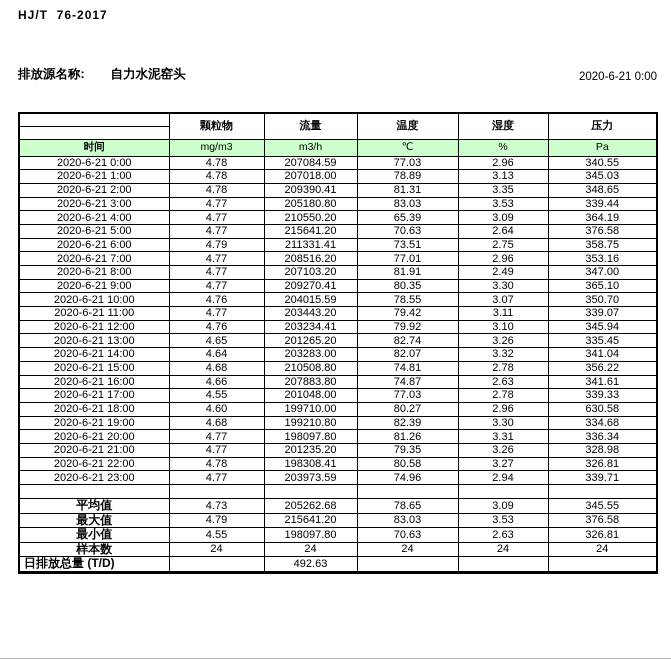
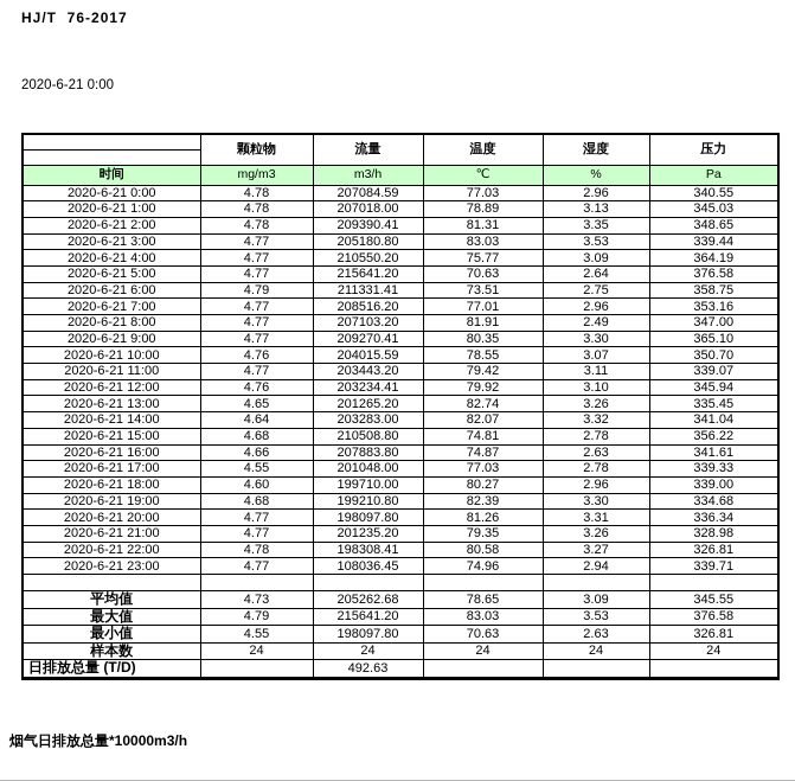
  HJ/T 76-2017
- 排放源名称: 自力水泥窑头
  2020-6-21 0:00
  	颗粒物	流量	温度	湿度	压力
  时间	mg/m3	m3/h	℃	%	Pa
  2020-6-21 0:00	4.78	207084.59	77.03	2.96	340.55
  2020-6-21 1:00	4.78	207018.00	78.89	3.13	345.03
  2020-6-21 2:00	4.78	209390.41	81.31	3.35	348.65
  2020-6-21 3:00	4.77	205180.80	83.03	3.53	339.44
- 2020-6-21 4:00	4.77	210550.20	65.39	3.09	364.19
+ 2020-6-21 4:00	4.77	210550.20	75.77	3.09	364.19
  2020-6-21 5:00	4.77	215641.20	70.63	2.64	376.58
  2020-6-21 6:00	4.79	211331.41	73.51	2.75	358.75
  2020-6-21 7:00	4.77	208516.20	77.01	2.96	353.16
  2020-6-21 8:00	4.77	207103.20	81.91	2.49	347.00
  2020-6-21 9:00	4.77	209270.41	80.35	3.30	365.10
  2020-6-21 10:00	4.76	204015.59	78.55	3.07	350.70
  2020-6-21 11:00	4.77	203443.20	79.42	3.11	339.07
  2020-6-21 12:00	4.76	203234.41	79.92	3.10	345.94
  2020-6-21 13:00	4.65	201265.20	82.74	3.26	335.45
  2020-6-21 14:00	4.64	203283.00	82.07	3.32	341.04
  2020-6-21 15:00	4.68	210508.80	74.81	2.78	356.22
  2020-6-21 16:00	4.66	207883.80	74.87	2.63	341.61
  2020-6-21 17:00	4.55	201048.00	77.03	2.78	339.33
- 2020-6-21 18:00	4.60	199710.00	80.27	2.96	630.58
+ 2020-6-21 18:00	4.60	199710.00	80.27	2.96	339.00
  2020-6-21 19:00	4.68	199210.80	82.39	3.30	334.68
  2020-6-21 20:00	4.77	198097.80	81.26	3.31	336.34
  2020-6-21 21:00	4.77	201235.20	79.35	3.26	328.98
  2020-6-21 22:00	4.78	198308.41	80.58	3.27	326.81
- 2020-6-21 23:00	4.77	203973.59	74.96	2.94	339.71
+ 2020-6-21 23:00	4.77	108036.45	74.96	2.94	339.71
  平均值	4.73	205262.68	78.65	3.09	345.55
  最大值	4.79	215641.20	83.03	3.53	376.58
  最小值	4.55	198097.80	70.63	2.63	326.81
  样本数	24	24	24	24	24
  日排放总量 (T/D)		492.63
+ 烟气日排放总量*10000m3/h
